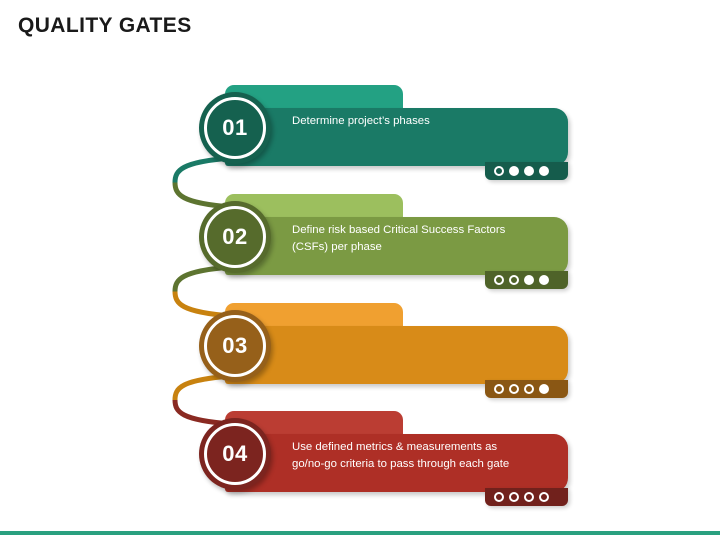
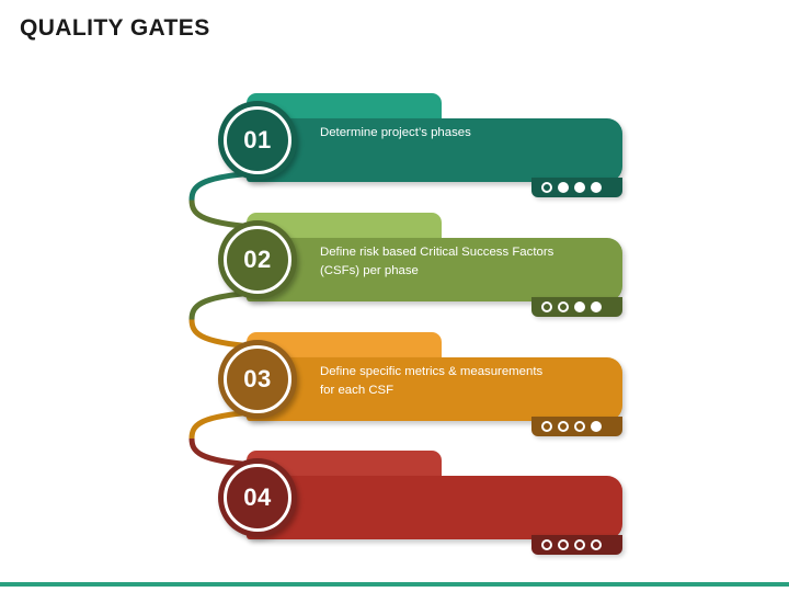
  QUALITY GATES
  Determine project’s phases
  01
  Define risk based Critical Success Factors
  (CSFs) per phase
  02
+ Define specific metrics & measurements
+ for each CSF
  03
- Use defined metrics & measurements as
- go/no-go criteria to pass through each gate
  04
